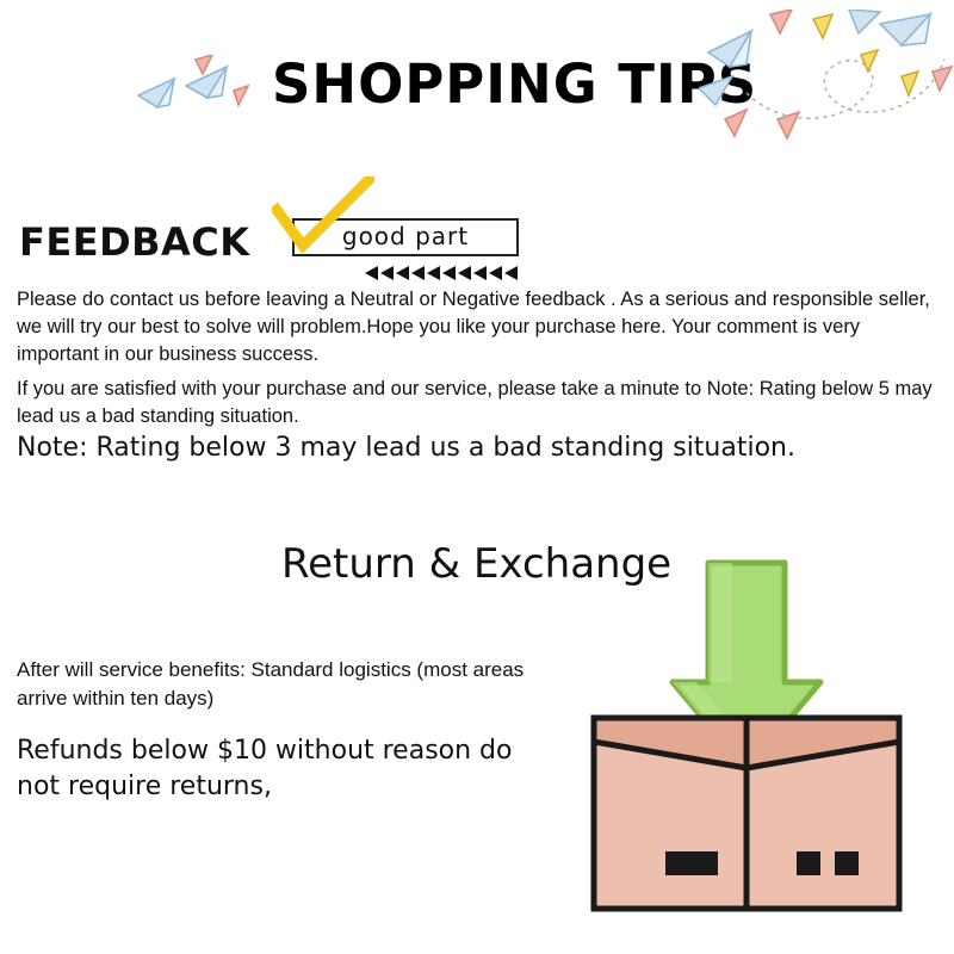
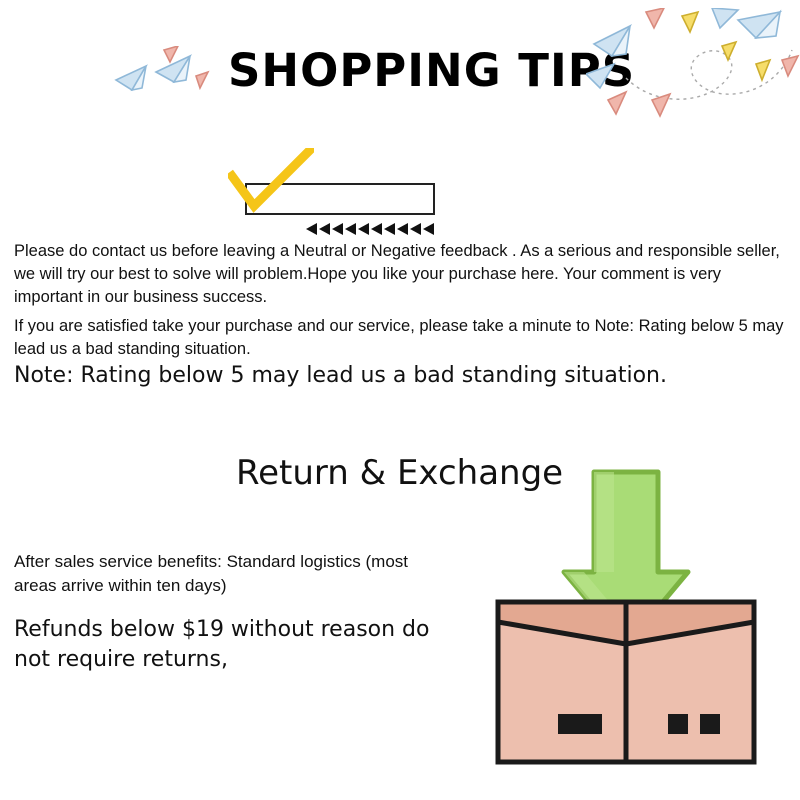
  SHOPPING TIPS
- FEEDBACK
- good part
  Please do contact us before leaving a Neutral or Negative feedback . As a serious and responsible seller, we will try our best to solve will problem.Hope you like your purchase here. Your comment is very important in our business success.
- If you are satisfied with your purchase and our service, please take a minute to Note: Rating below 5 may lead us a bad standing situation.
+ If you are satisfied take your purchase and our service, please take a minute to Note: Rating below 5 may lead us a bad standing situation.
- Note: Rating below 3 may lead us a bad standing situation.
+ Note: Rating below 5 may lead us a bad standing situation.
  Return & Exchange
- After will service benefits: Standard logistics (most areas arrive within ten days)
+ After sales service benefits: Standard logistics (most areas arrive within ten days)
- Refunds below $10 without reason do not require returns,
+ Refunds below $19 without reason do not require returns,
